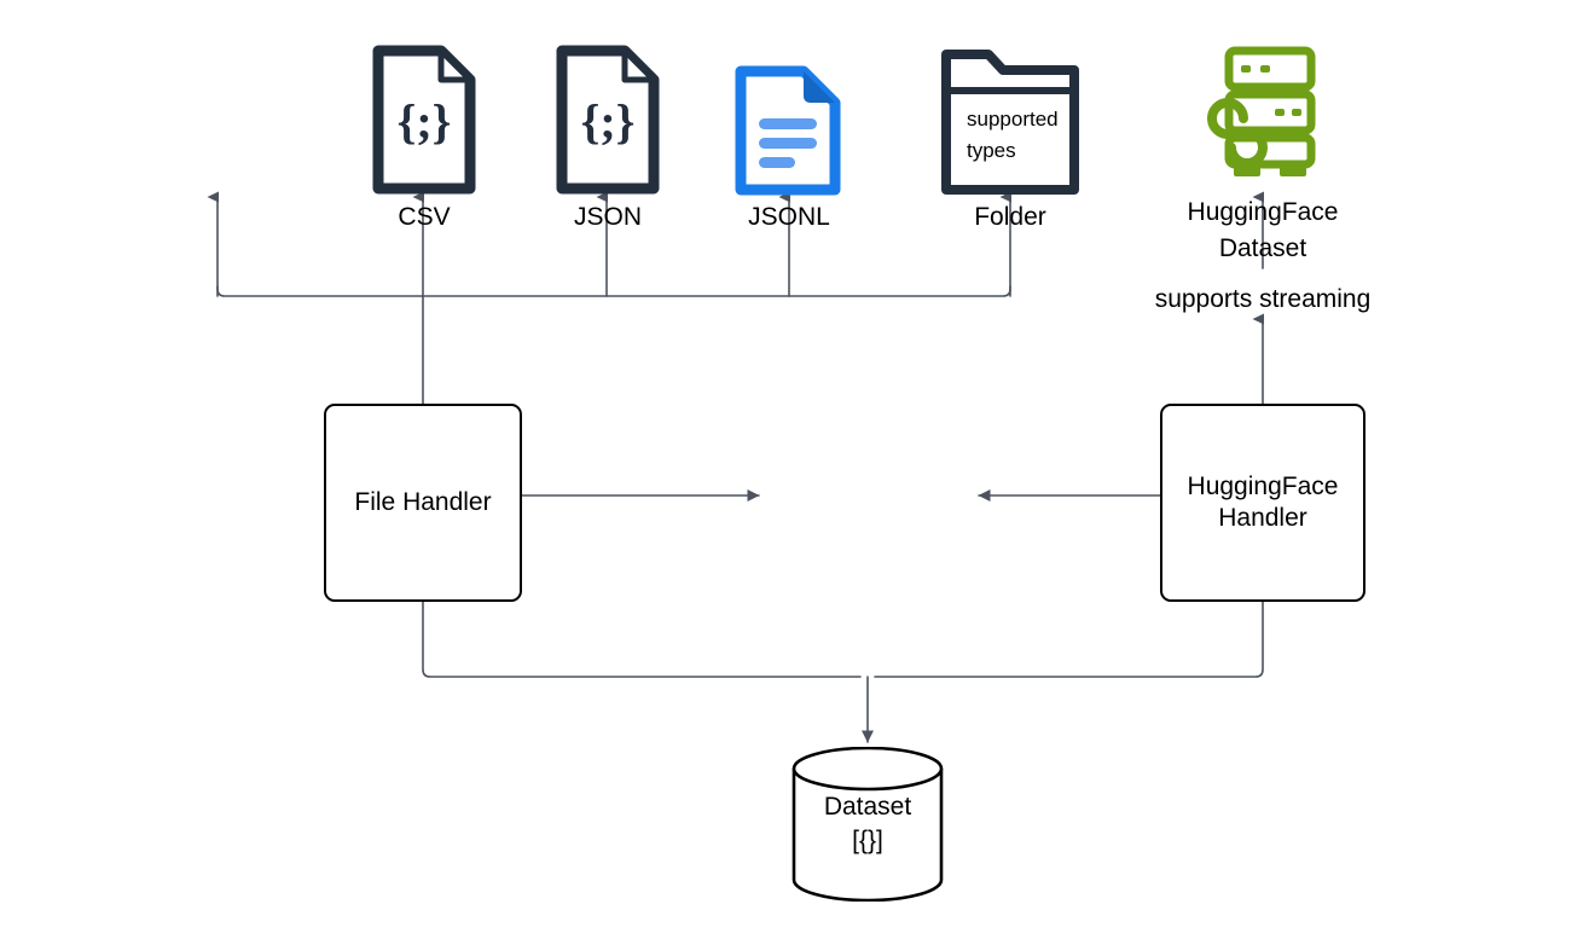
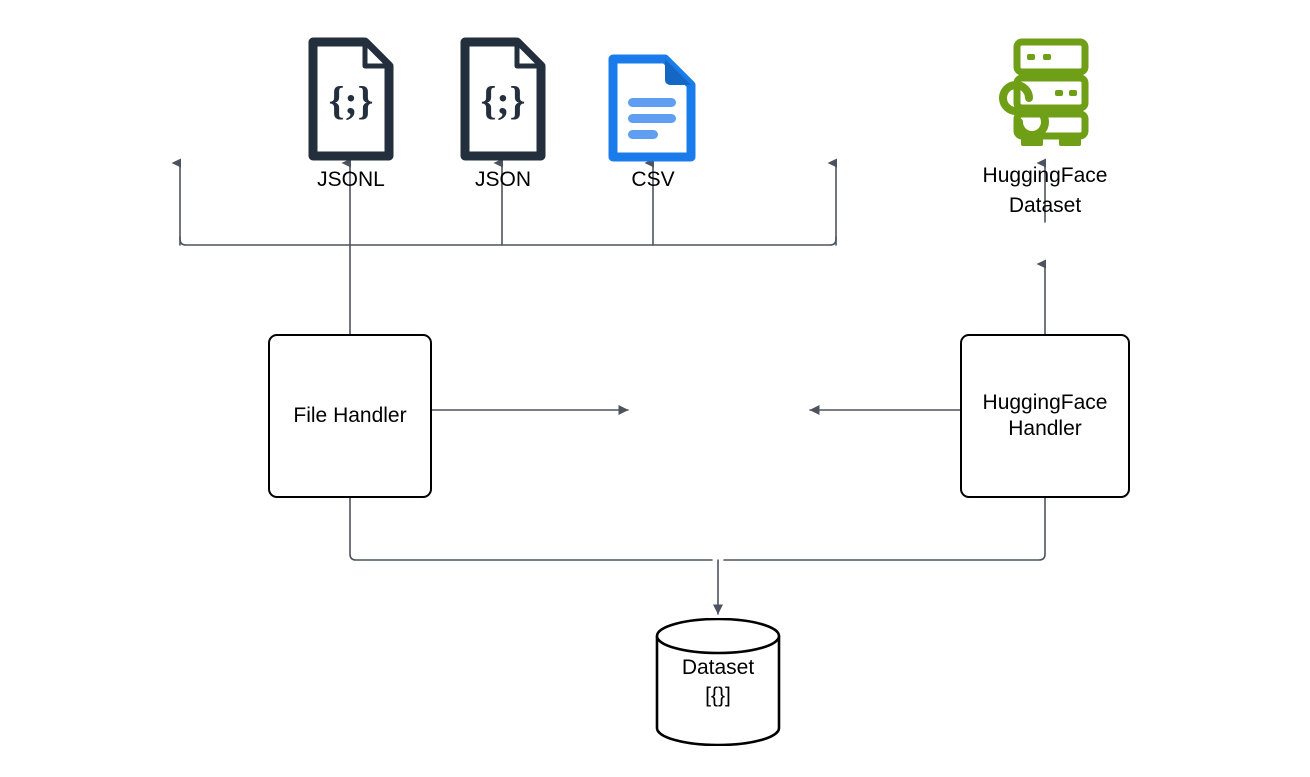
  {;}
- CSV
+ JSONL
  {;}
  JSON
- JSONL
+ CSV
- supported
- types
- Folder
  HuggingFace
  Dataset
- supports streaming
  File Handler
  HuggingFace
  Handler
  Dataset
  [{}]
